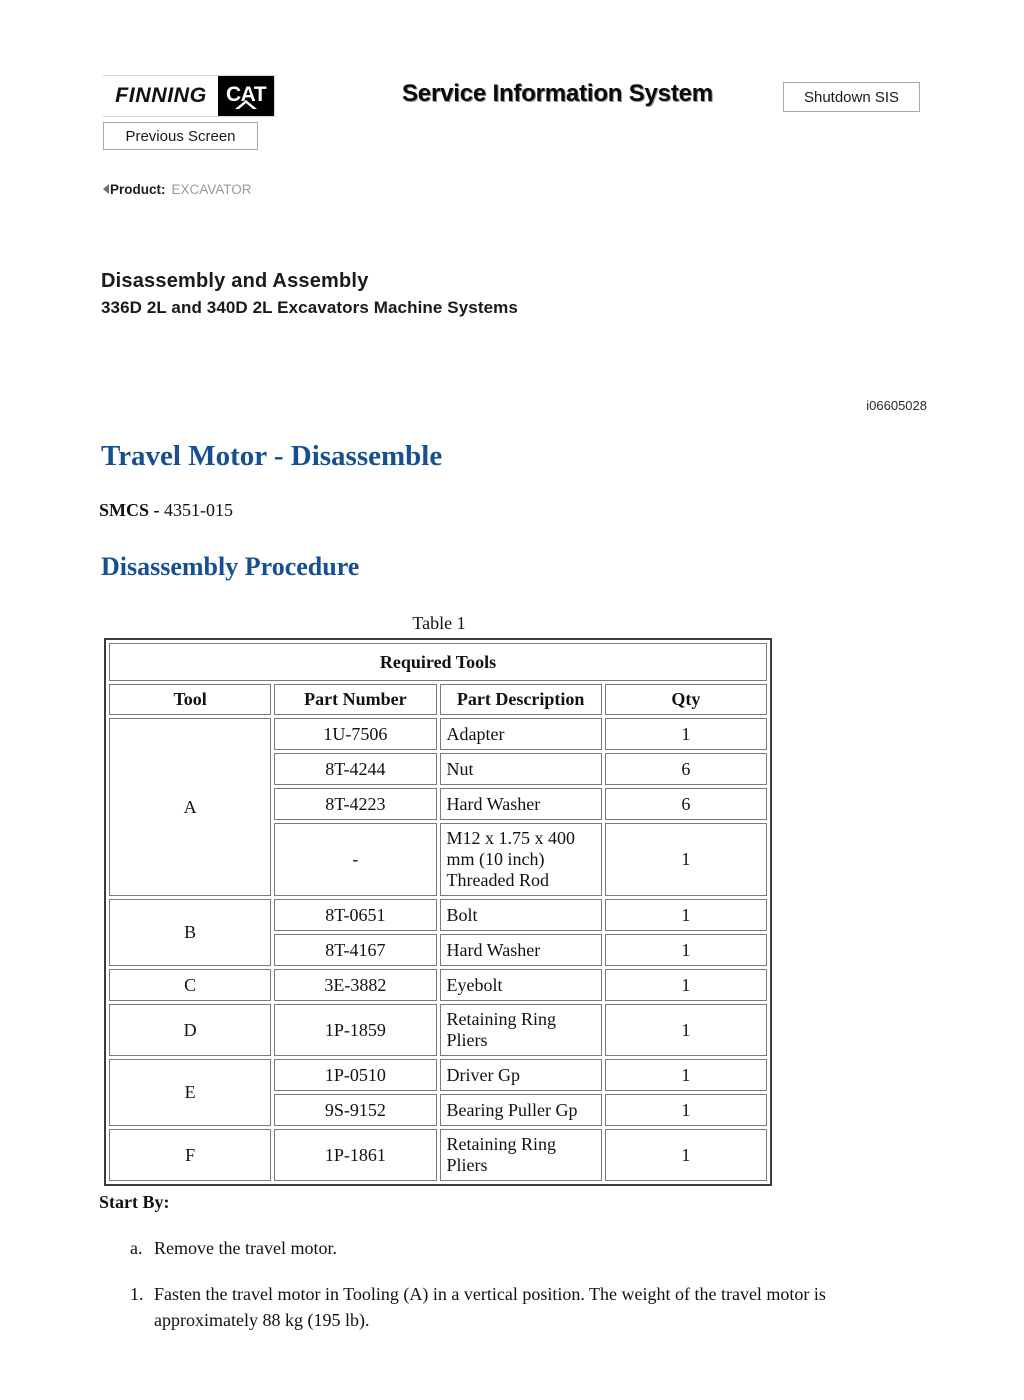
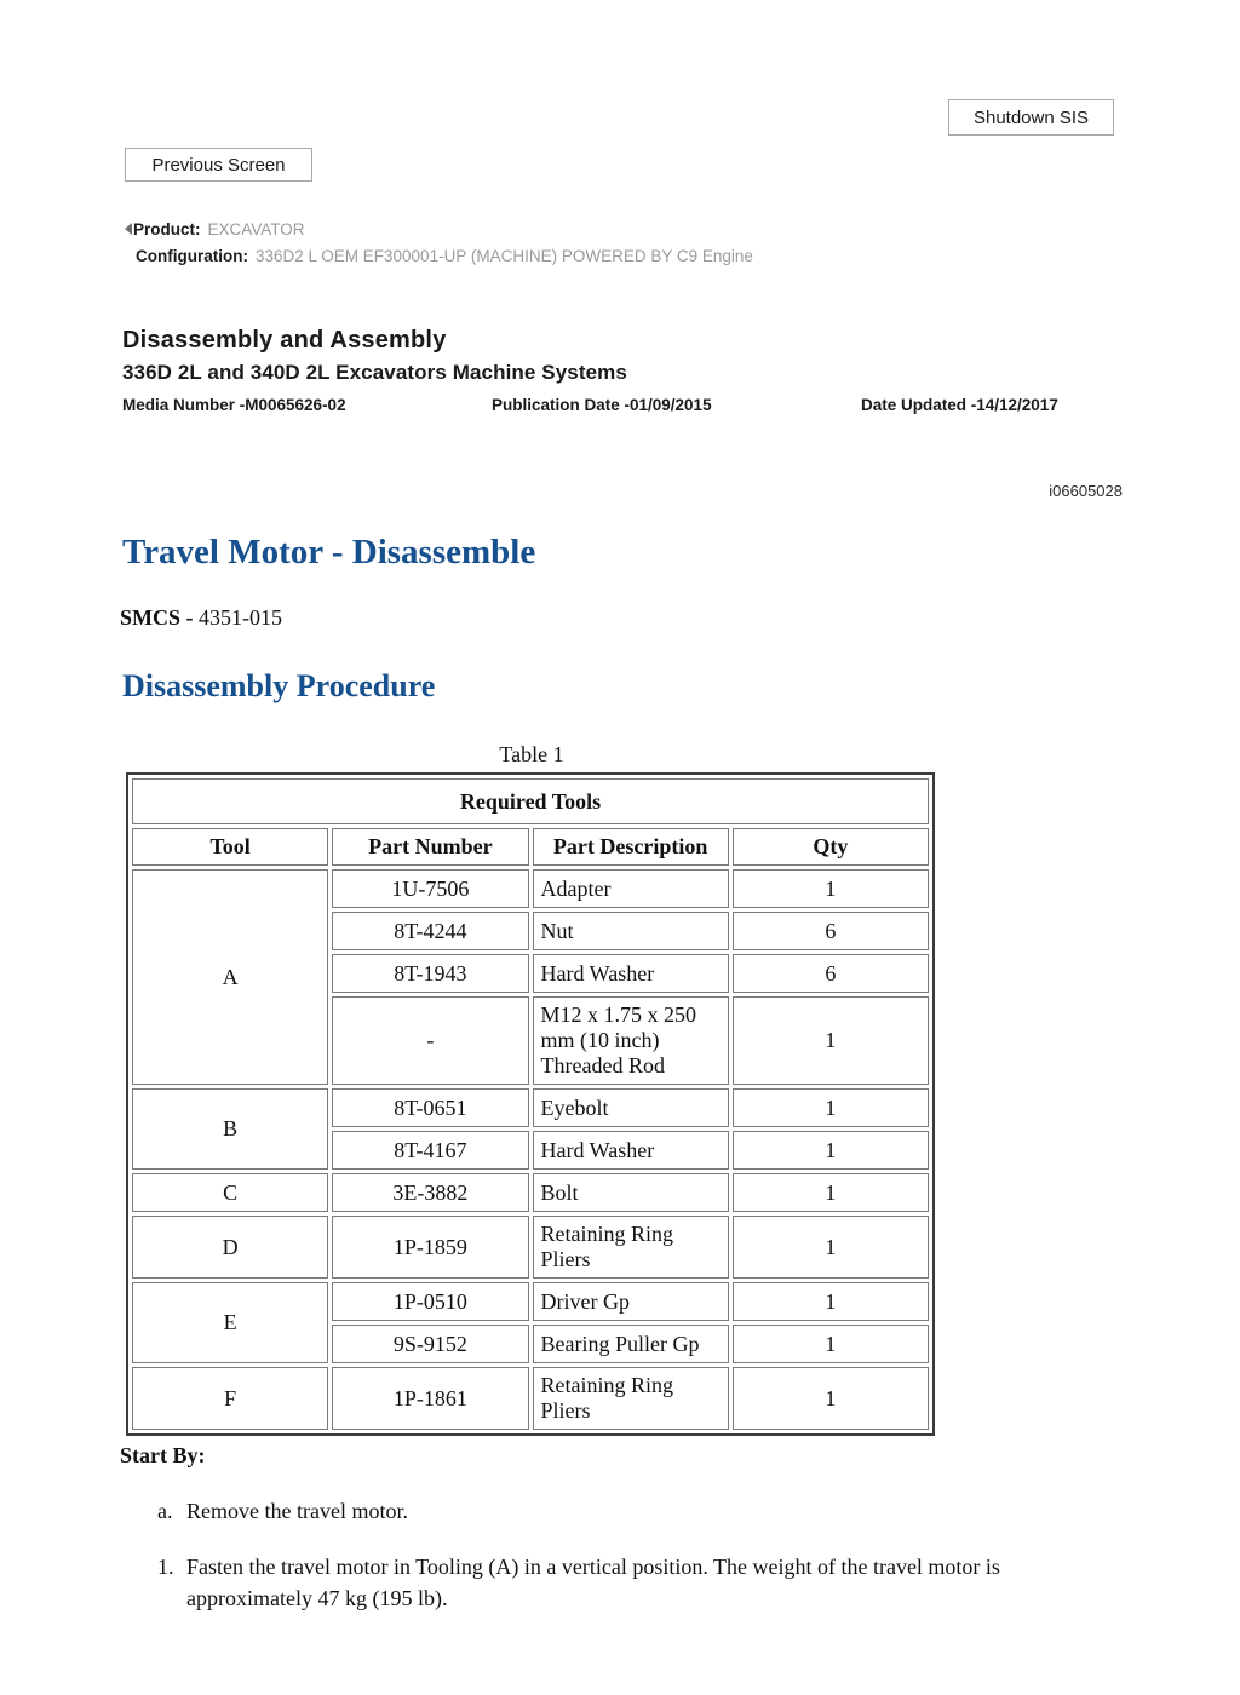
- FINNING
- CAT
- Service Information System
  Shutdown SIS
  Previous Screen
  Product:
  EXCAVATOR
+ Configuration:
+ 336D2 L OEM EF300001-UP (MACHINE) POWERED BY C9 Engine
  Disassembly and Assembly
  336D 2L and 340D 2L Excavators Machine Systems
+ Media Number -M0065626-02
+ Publication Date -01/09/2015
+ Date Updated -14/12/2017
  i06605028
  Travel Motor - Disassemble
  SMCS - 4351-015
  Disassembly Procedure
  Table 1
  Required Tools
  Tool	Part Number	Part Description	Qty
  A	1U-7506	Adapter	1
  8T-4244	Nut	6
- 8T-4223	Hard Washer	6
+ 8T-1943	Hard Washer	6
- -	M12 x 1.75 x 400 mm (10 inch) Threaded Rod	1
+ -	M12 x 1.75 x 250 mm (10 inch) Threaded Rod	1
- B	8T-0651	Bolt	1
+ B	8T-0651	Eyebolt	1
  8T-4167	Hard Washer	1
- C	3E-3882	Eyebolt	1
+ C	3E-3882	Bolt	1
  D	1P-1859	Retaining Ring Pliers	1
  E	1P-0510	Driver Gp	1
  9S-9152	Bearing Puller Gp	1
  F	1P-1861	Retaining Ring Pliers	1
  Start By:
  a.
  Remove the travel motor.
  1.
- Fasten the travel motor in Tooling (A) in a vertical position. The weight of the travel motor is approximately 88 kg (195 lb).
+ Fasten the travel motor in Tooling (A) in a vertical position. The weight of the travel motor is approximately 47 kg (195 lb).
